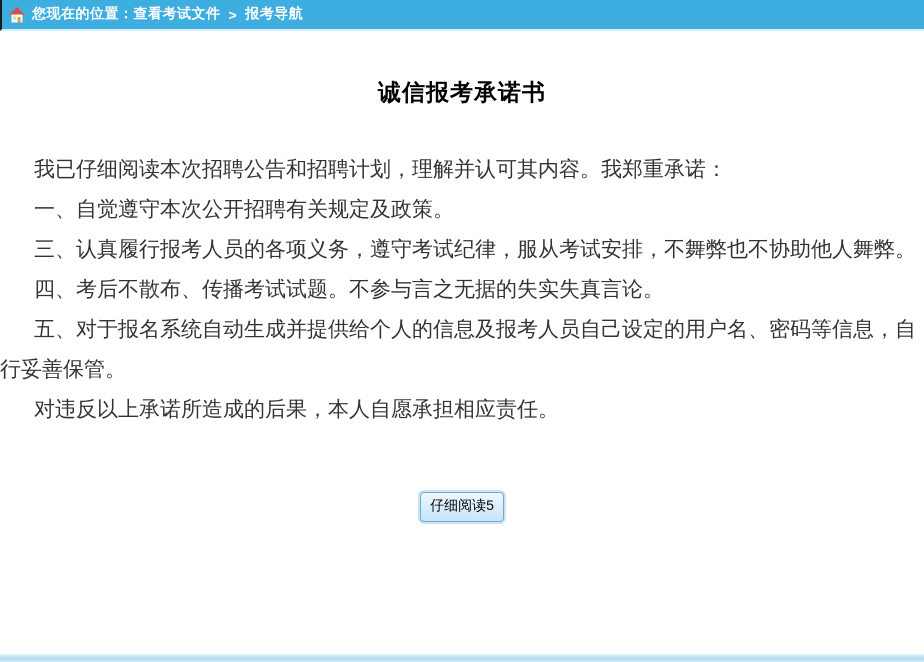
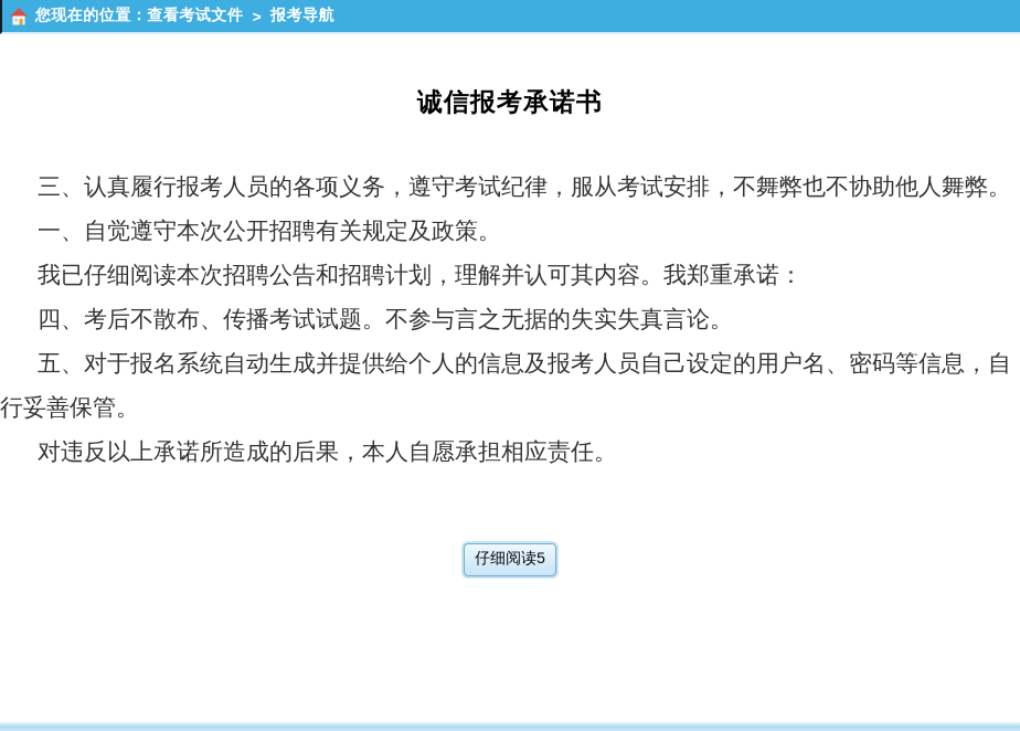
  您现在的位置：
  查看考试文件
  >
  报考导航
  诚信报考承诺书
- 我已仔细阅读本次招聘公告和招聘计划，理解并认可其内容。我郑重承诺：
+ 三、认真履行报考人员的各项义务，遵守考试纪律，服从考试安排，不舞弊也不协助他人舞弊。
  一、自觉遵守本次公开招聘有关规定及政策。
- 三、认真履行报考人员的各项义务，遵守考试纪律，服从考试安排，不舞弊也不协助他人舞弊。
+ 我已仔细阅读本次招聘公告和招聘计划，理解并认可其内容。我郑重承诺：
  四、考后不散布、传播考试试题。不参与言之无据的失实失真言论。
  五、对于报名系统自动生成并提供给个人的信息及报考人员自己设定的用户名、密码等信息，自行妥善保管。
  对违反以上承诺所造成的后果，本人自愿承担相应责任。
  仔细阅读5
